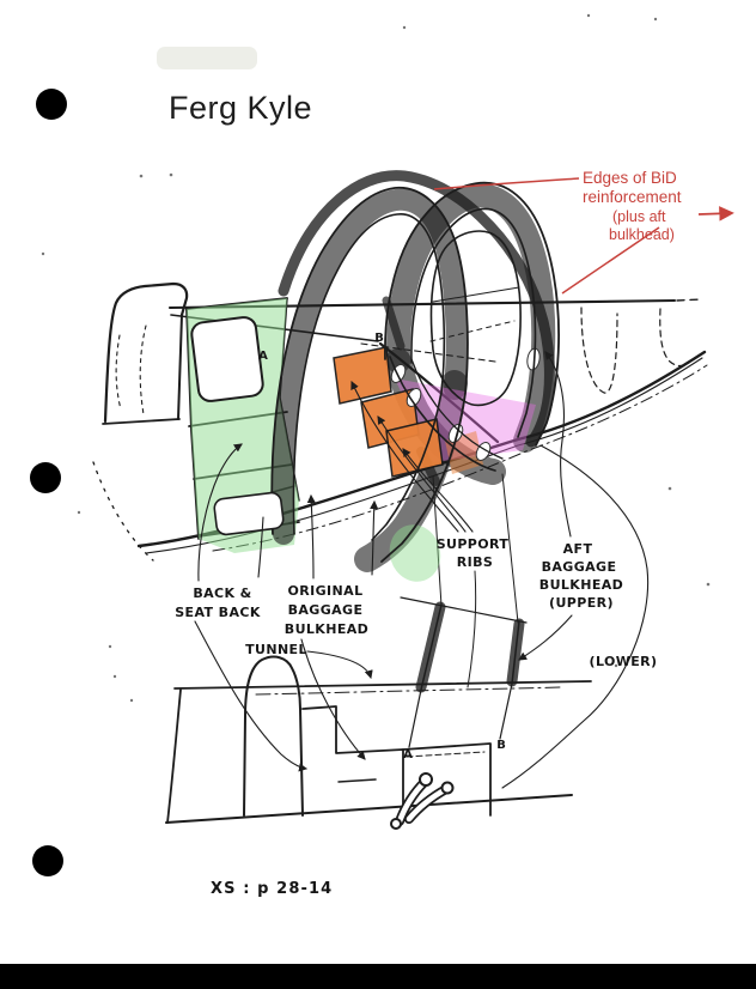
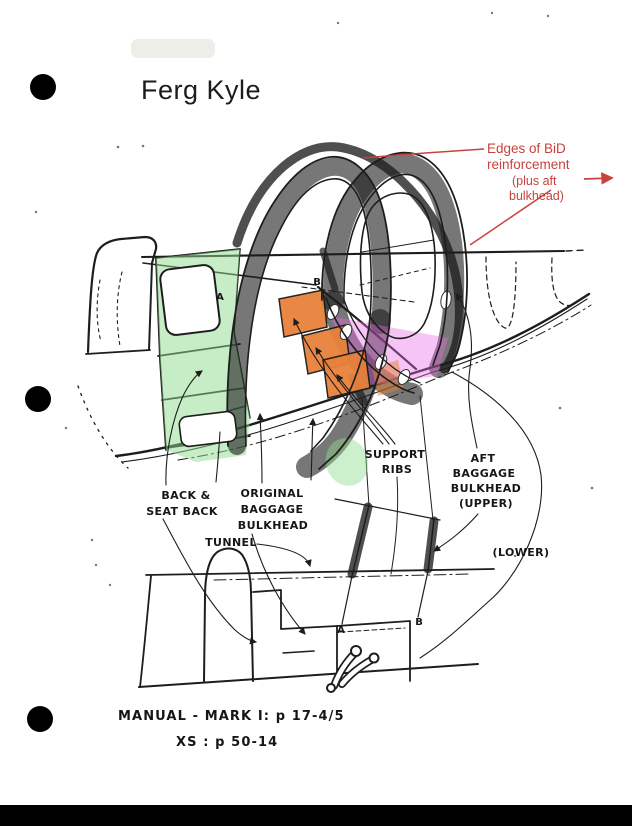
  Ferg Kyle
  A
  B
  A
  B
  BACK &
  SEAT BACK
  ORIGINAL
  BAGGAGE
  BULKHEAD
  TUNNEL
  SUPPORT
  RIBS
  AFT
  BAGGAGE
  BULKHEAD
  (UPPER)
  (LOWER)
  Edges of BiD
  reinforcement
  (plus aft
  bulkhead)
+ MANUAL - MARK I: p 17-4/5
- XS : p 28-14
+ XS : p 50-14
